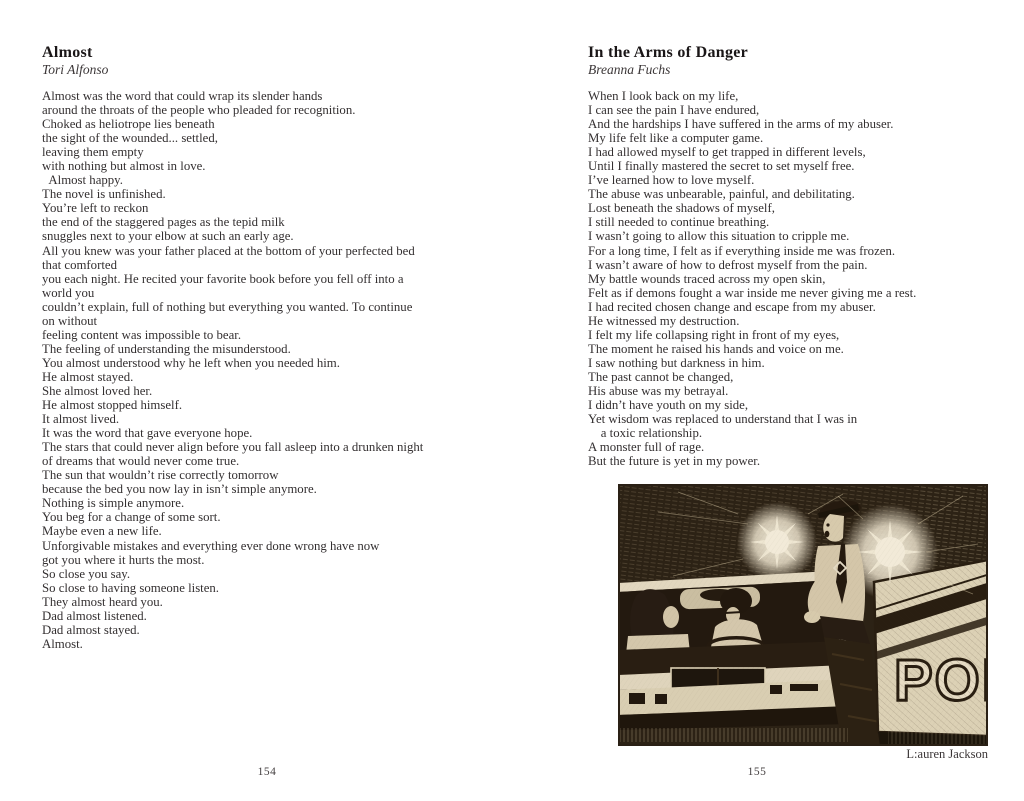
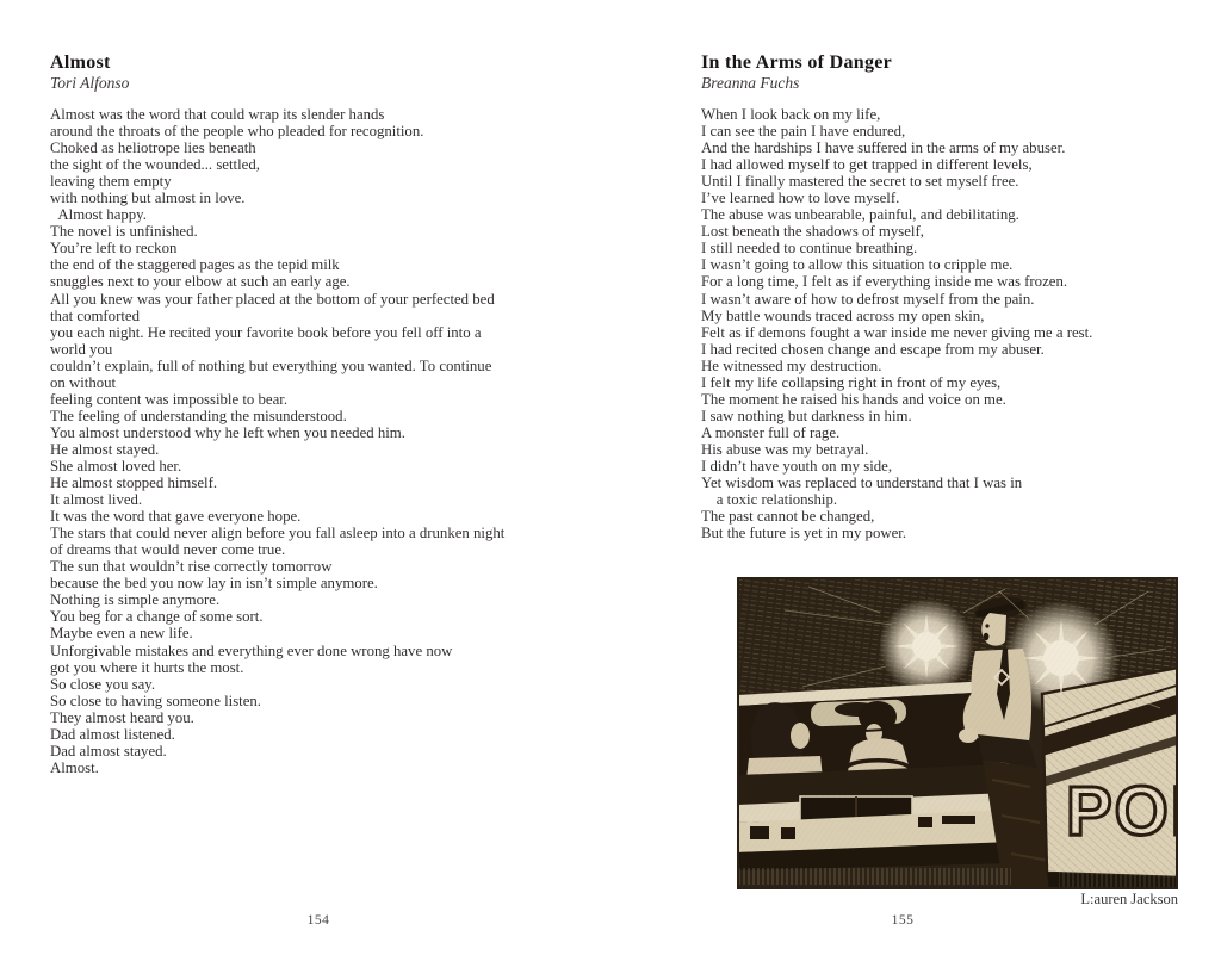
  Almost
  Tori Alfonso
  Almost was the word that could wrap its slender hands
  around the throats of the people who pleaded for recognition.
  Choked as heliotrope lies beneath
  the sight of the wounded... settled,
  leaving them empty
  with nothing but almost in love.
  Almost happy.
  The novel is unfinished.
  You’re left to reckon
  the end of the staggered pages as the tepid milk
  snuggles next to your elbow at such an early age.
  All you knew was your father placed at the bottom of your perfected bed
  that comforted
  you each night. He recited your favorite book before you fell off into a
  world you
  couldn’t explain, full of nothing but everything you wanted. To continue
  on without
  feeling content was impossible to bear.
  The feeling of understanding the misunderstood.
  You almost understood why he left when you needed him.
  He almost stayed.
  She almost loved her.
  He almost stopped himself.
  It almost lived.
  It was the word that gave everyone hope.
  The stars that could never align before you fall asleep into a drunken night
  of dreams that would never come true.
  The sun that wouldn’t rise correctly tomorrow
  because the bed you now lay in isn’t simple anymore.
  Nothing is simple anymore.
  You beg for a change of some sort.
  Maybe even a new life.
  Unforgivable mistakes and everything ever done wrong have now
  got you where it hurts the most.
  So close you say.
  So close to having someone listen.
  They almost heard you.
  Dad almost listened.
  Dad almost stayed.
  Almost.
  In the Arms of Danger
  Breanna Fuchs
  When I look back on my life,
  I can see the pain I have endured,
  And the hardships I have suffered in the arms of my abuser.
- My life felt like a computer game.
  I had allowed myself to get trapped in different levels,
  Until I finally mastered the secret to set myself free.
  I’ve learned how to love myself.
  The abuse was unbearable, painful, and debilitating.
  Lost beneath the shadows of myself,
  I still needed to continue breathing.
  I wasn’t going to allow this situation to cripple me.
  For a long time, I felt as if everything inside me was frozen.
  I wasn’t aware of how to defrost myself from the pain.
  My battle wounds traced across my open skin,
  Felt as if demons fought a war inside me never giving me a rest.
  I had recited chosen change and escape from my abuser.
  He witnessed my destruction.
  I felt my life collapsing right in front of my eyes,
  The moment he raised his hands and voice on me.
  I saw nothing but darkness in him.
- The past cannot be changed,
+ A monster full of rage.
  His abuse was my betrayal.
  I didn’t have youth on my side,
  Yet wisdom was replaced to understand that I was in
  a toxic relationship.
- A monster full of rage.
+ The past cannot be changed,
  But the future is yet in my power.
  L:auren Jackson
  154
  155
